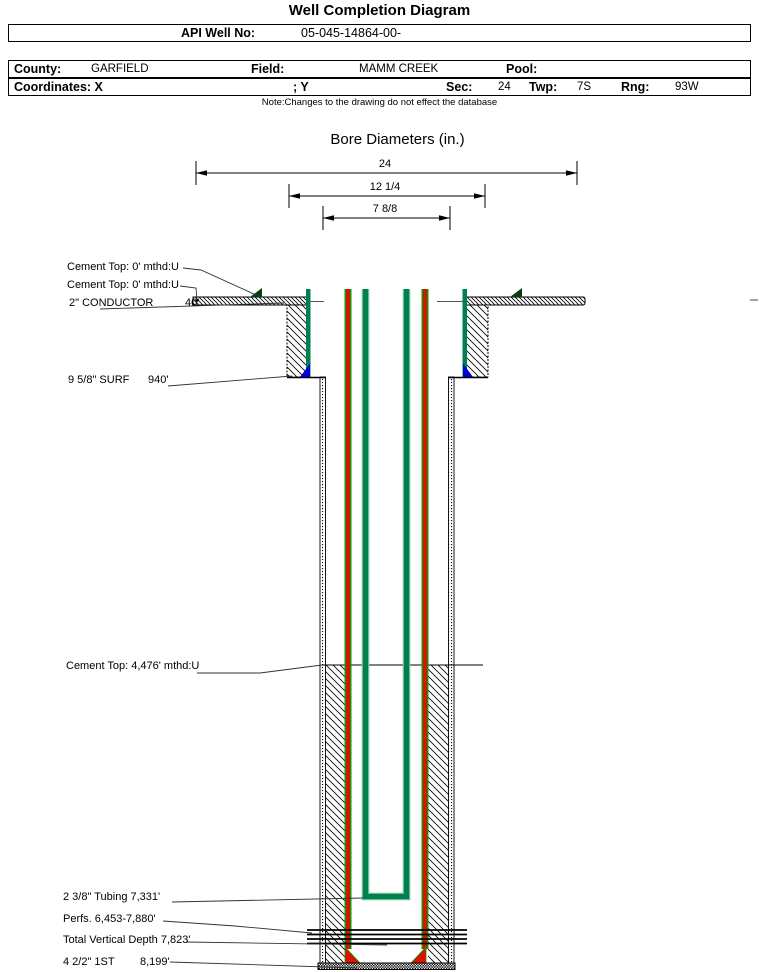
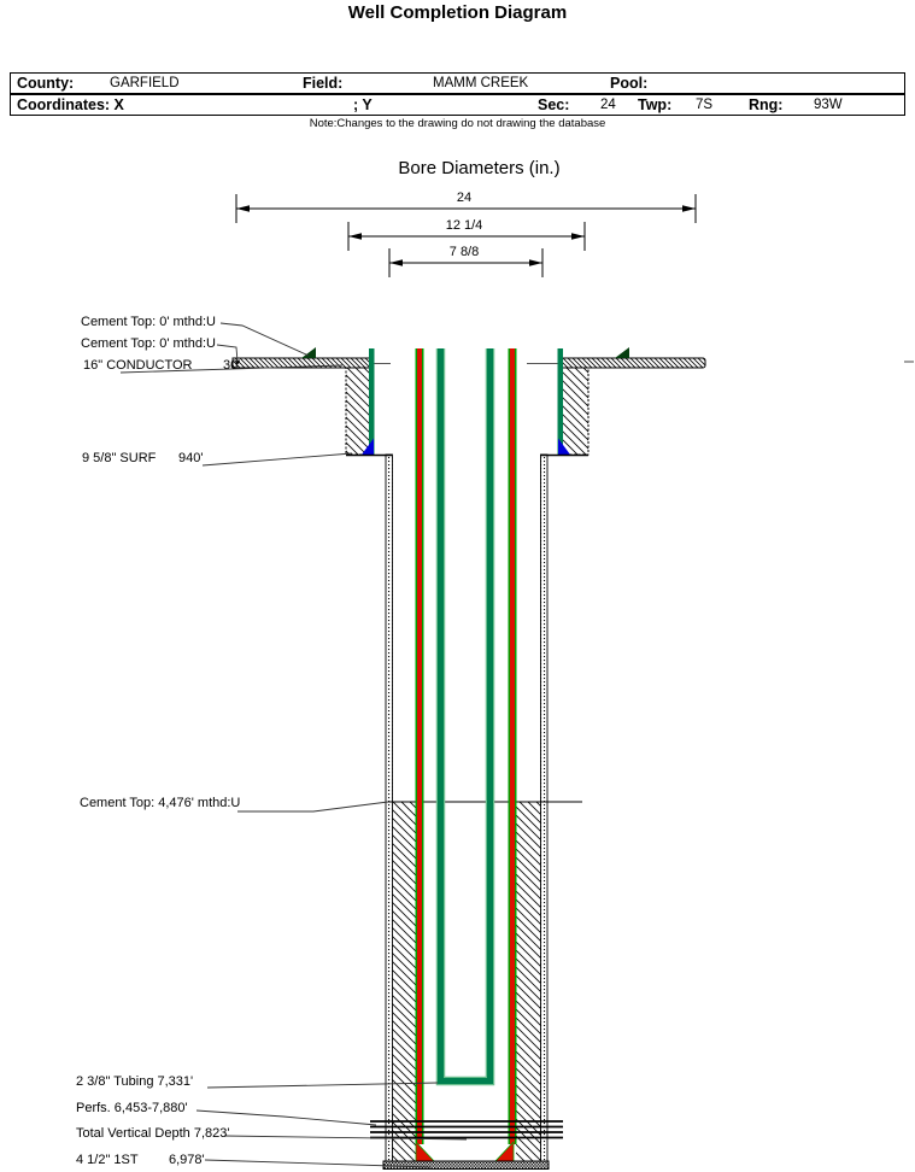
  Well Completion Diagram
- API Well No:
- 05-045-14864-00-
  County:
  GARFIELD
  Field:
  MAMM CREEK
  Pool:
  Coordinates: X
  ; Y
  Sec:
  24
  Twp:
  7S
  Rng:
  93W
- Note:Changes to the drawing do not effect the database
+ Note:Changes to the drawing do not drawing the database
  Bore Diameters (in.)
  24
  12 1/4
  7 8/8
  Cement Top: 0' mthd:U
  Cement Top: 0' mthd:U
- 2" CONDUCTOR
+ 16" CONDUCTOR
- 40'
+ 30'
  9 5/8" SURF
  940'
  Cement Top: 4,476' mthd:U
  2 3/8" Tubing 7,331'
  Perfs. 6,453-7,880'
  Total Vertical Depth 7,823'
- 4 2/2" 1ST
+ 4 1/2" 1ST
- 8,199'
+ 6,978'
